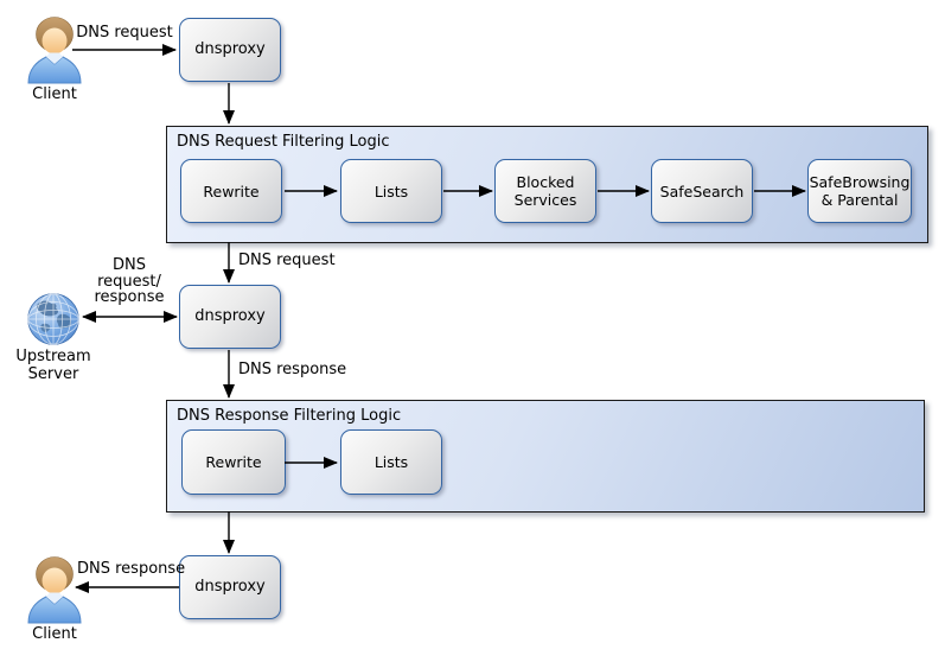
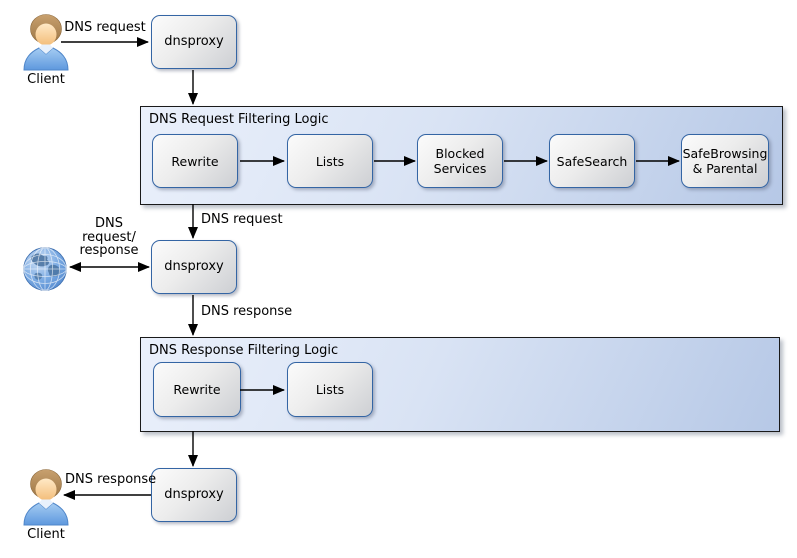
  Client
  dnsproxy
  dnsproxy
  dnsproxy
  DNS Request Filtering Logic
  Rewrite
  Lists
  Blocked Services
  SafeSearch
  SafeBrowsing & Parental
- Upstream
- Server
  DNS Response Filtering Logic
  Rewrite
  Lists
  Client
  DNS request
  DNS request
  DNS
  request/
  response
  DNS response
  DNS response
